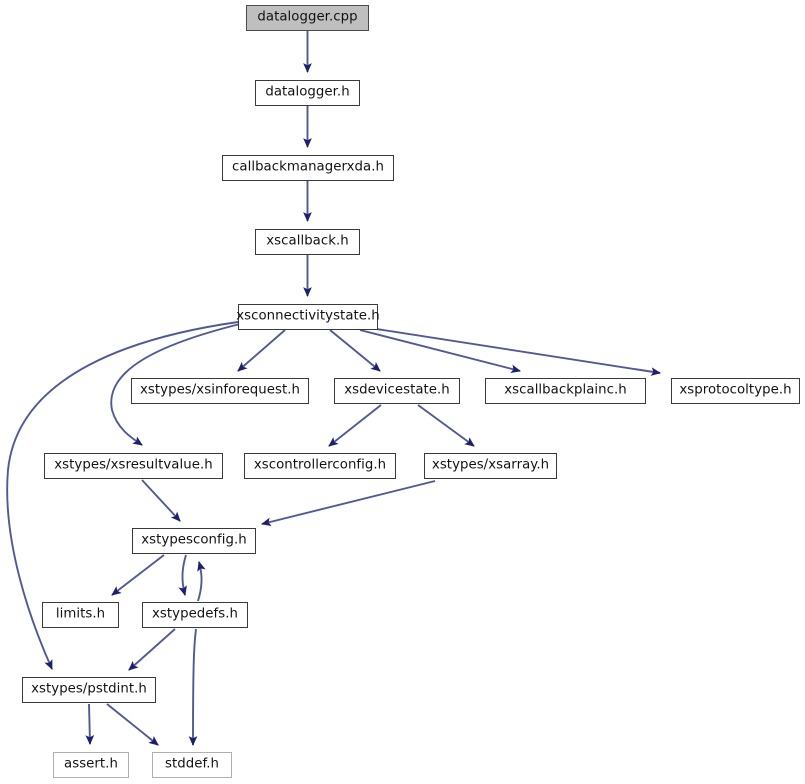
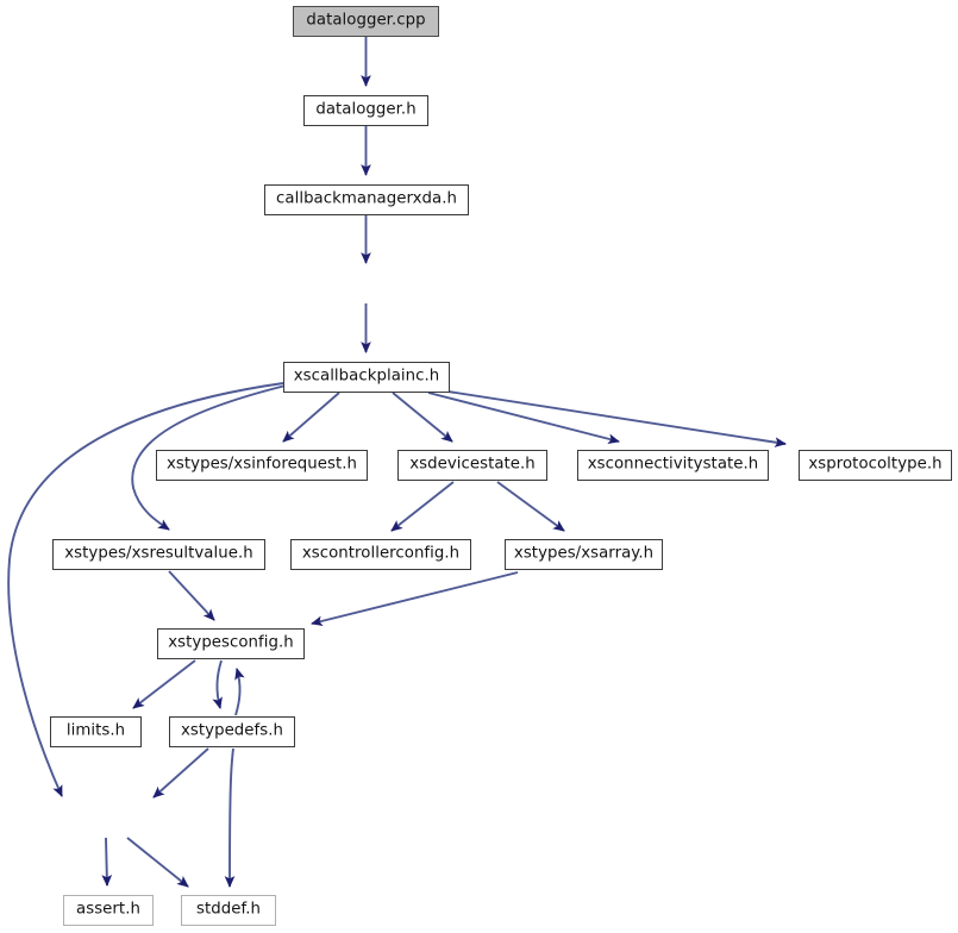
  datalogger.cpp
  datalogger.h
  callbackmanagerxda.h
- xscallback.h
- xsconnectivitystate.h
+ xscallbackplainc.h
  xstypes/xsinforequest.h
  xsdevicestate.h
- xscallbackplainc.h
+ xsconnectivitystate.h
  xsprotocoltype.h
  xstypes/xsresultvalue.h
  xscontrollerconfig.h
  xstypes/xsarray.h
  xstypesconfig.h
  limits.h
  xstypedefs.h
- xstypes/pstdint.h
  assert.h
  stddef.h
